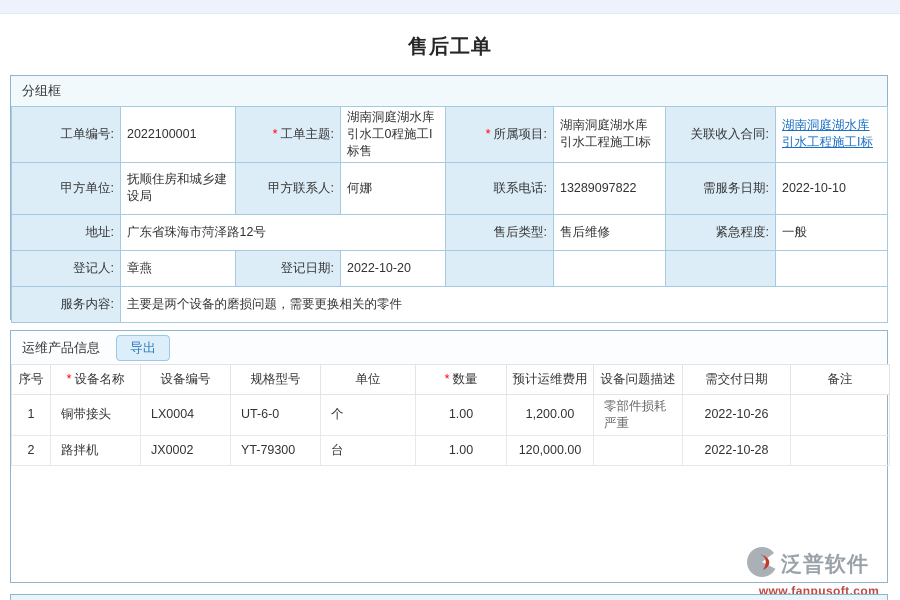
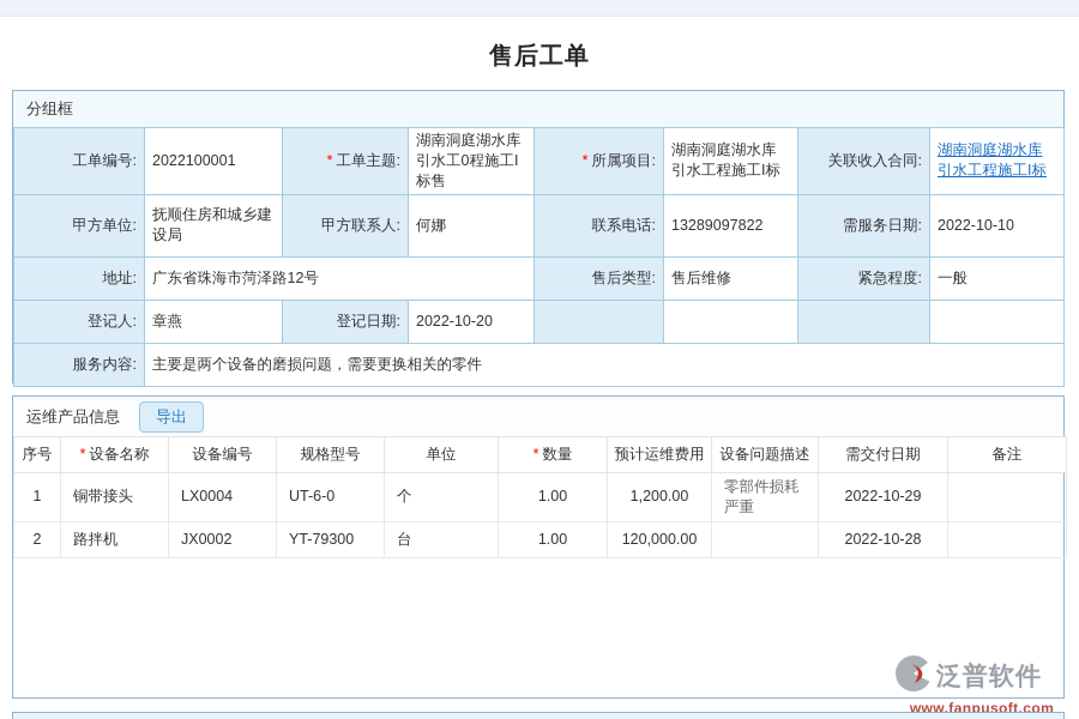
  售后工单
  分组框
  工单编号:	2022100001	* 工单主题:	湖南洞庭湖水库引水工0程施工I标售	* 所属项目:	湖南洞庭湖水库引水工程施工I标	关联收入合同:	湖南洞庭湖水库引水工程施工I标
  甲方单位:	抚顺住房和城乡建设局	甲方联系人:	何娜	联系电话:	13289097822	需服务日期:	2022-10-10
  地址:	广东省珠海市菏泽路12号	售后类型:	售后维修	紧急程度:	一般
  登记人:	章燕	登记日期:	2022-10-20
  服务内容:	主要是两个设备的磨损问题，需要更换相关的零件
  运维产品信息
  导出
  序号	* 设备名称	设备编号	规格型号	单位	* 数量	预计运维费用	设备问题描述	需交付日期	备注
- 1	铜带接头	LX0004	UT-6-0	个	1.00	1,200.00	零部件损耗严重	2022-10-26
+ 1	铜带接头	LX0004	UT-6-0	个	1.00	1,200.00	零部件损耗严重	2022-10-29
  2	路拌机	JX0002	YT-79300	台	1.00	120,000.00		2022-10-28
  泛普软件
  www.fanpusoft.com
